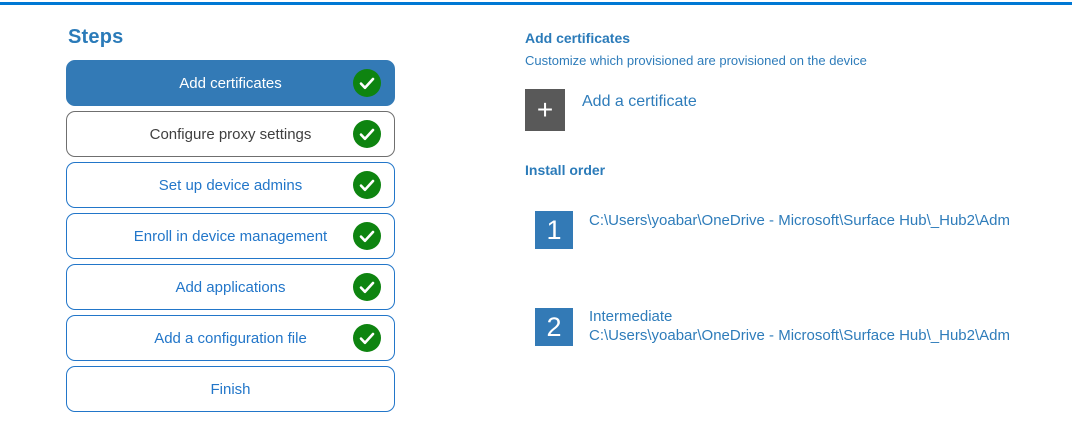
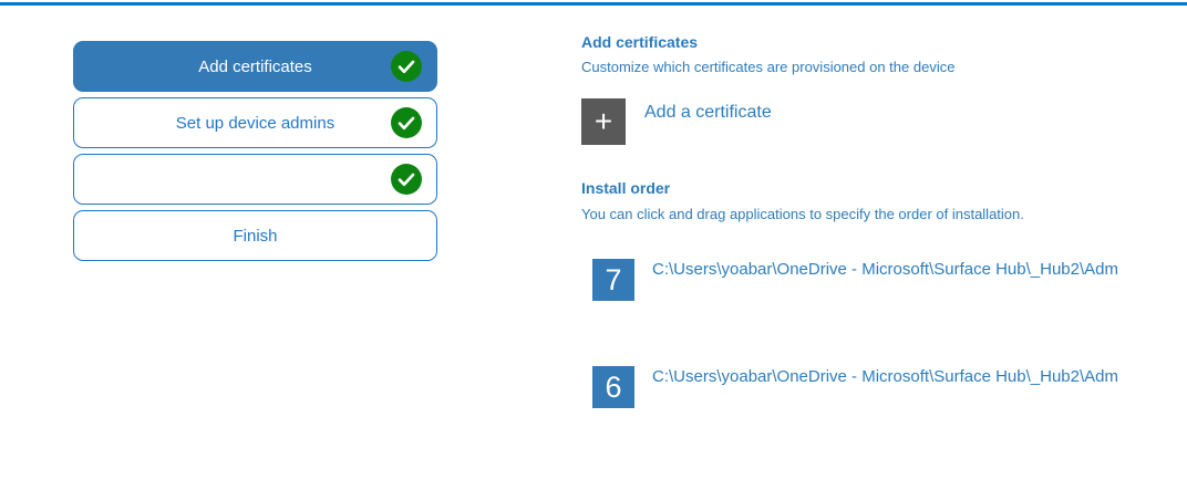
- Steps
  Add certificates
- Configure proxy settings
  Set up device admins
- Enroll in device management
- Add applications
- Add a configuration file
  Finish
  Add certificates
- Customize which provisioned are provisioned on the device
+ Customize which certificates are provisioned on the device
  +
  Add a certificate
  Install order
+ You can click and drag applications to specify the order of installation.
- 1
+ 7
  C:\Users\yoabar\OneDrive - Microsoft\Surface Hub\_Hub2\Adm
- 2
+ 6
- Intermediate
  C:\Users\yoabar\OneDrive - Microsoft\Surface Hub\_Hub2\Adm
